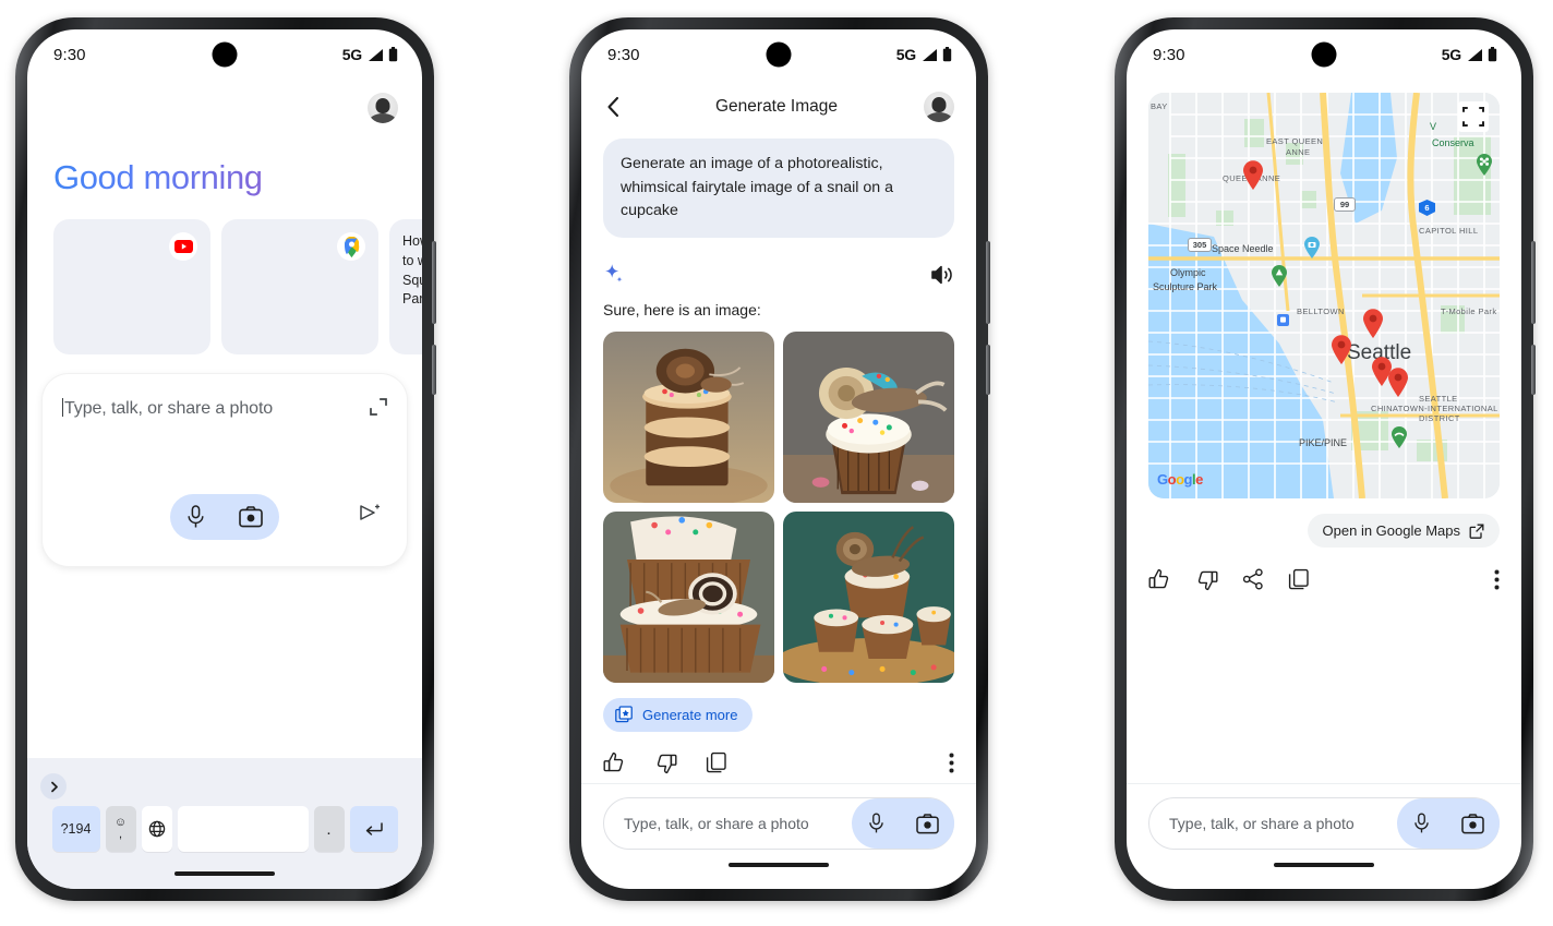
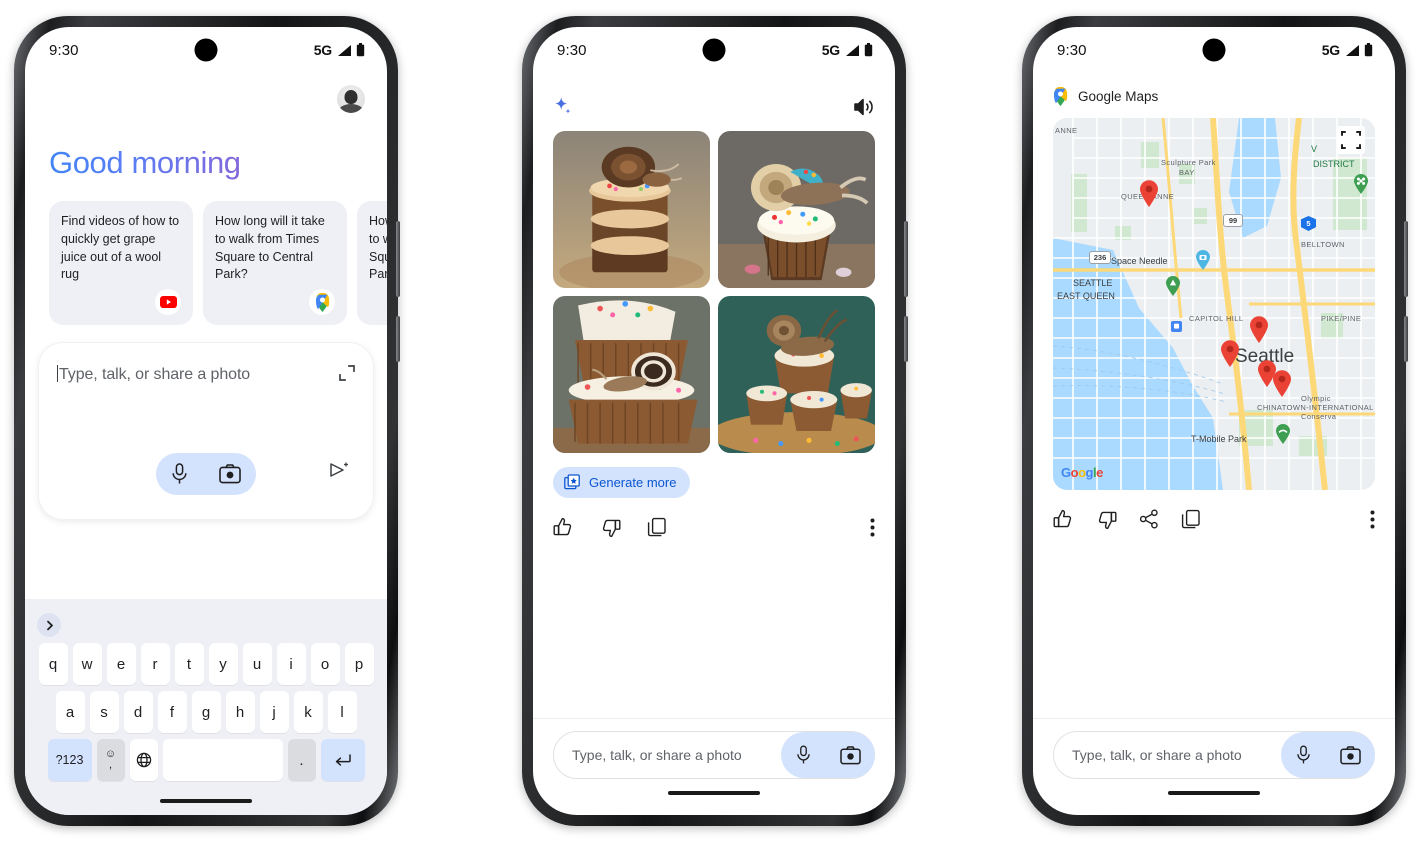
  9:30
  5G
  Good morning
+ Find videos of how to quickly get grape juice out of a wool rug
+ How long will it take to walk from Times Square to Central Park?
  Type, talk, or share a photo
+ q
+ w
+ e
+ r
+ t
+ y
+ u
+ i
+ o
+ p
+ a
+ s
+ d
+ f
+ g
+ h
+ j
+ k
+ l
- ?194
+ ?123
  ☺
  ,
  .
  9:30
  5G
- Generate Image
- Generate an image of a photorealistic, whimsical fairytale image of a snail on a cupcake
- Sure, here is an image:
  Generate more
  Type, talk, or share a photo
  9:30
  5G
+ Google Maps
- BAY
+ ANNE
- EAST QUEEN
+ Sculpture Park
- ANNE
+ BAY
  QUEENNE
- Conserva
+ DISTRICT
  V
- CAPITOL HILL
+ BELLTOWN
  Space Needle
- Olympic
+ SEATTLE
- Sculpture Park
+ EAST QUEEN
- BELLTOWN
+ CAPITOL HILL
- T-Mobile Park
+ PIKE/PINE
  Seattle
- SEATTLE
+ Olympic
  CHINATOWN-INTERNATIONAL
- DISTRICT
+ Conserva
- PIKE/PINE
+ T-Mobile Park
  99
- 6
+ 5
- 305
+ 236
  Google
- Open in Google Maps
  Type, talk, or share a photo
